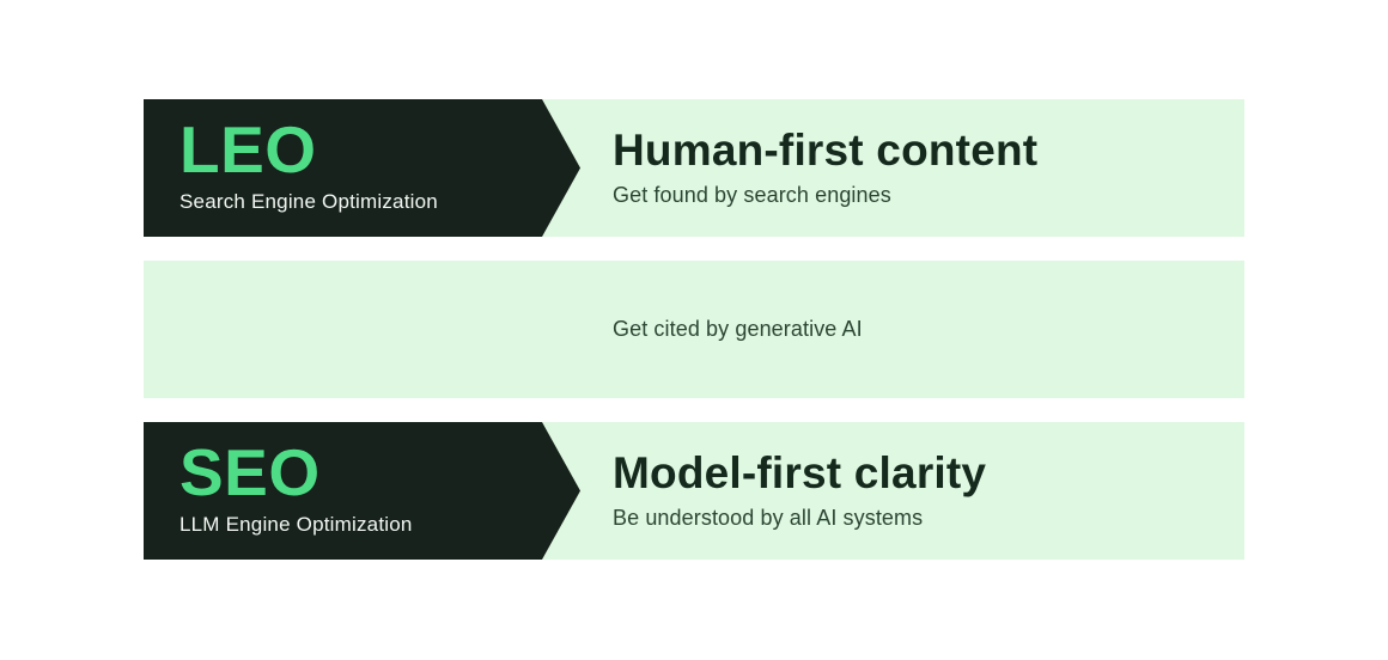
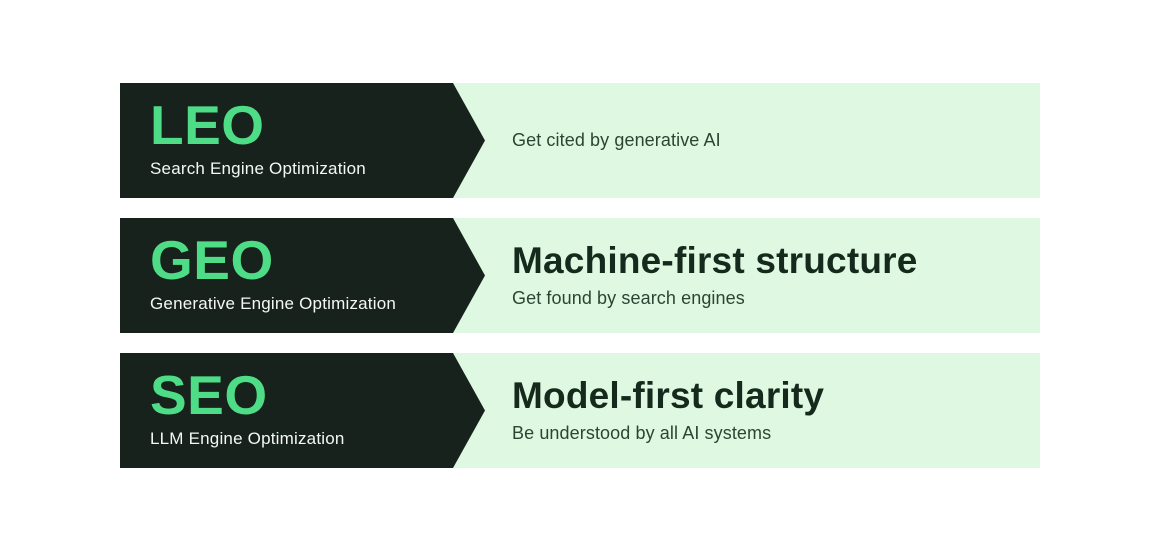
  LEO
  Search Engine Optimization
- Human-first content
- Get found by search engines
+ Get cited by generative AI
+ GEO
+ Generative Engine Optimization
+ Machine-first structure
- Get cited by generative AI
+ Get found by search engines
  SEO
  LLM Engine Optimization
  Model-first clarity
  Be understood by all AI systems
